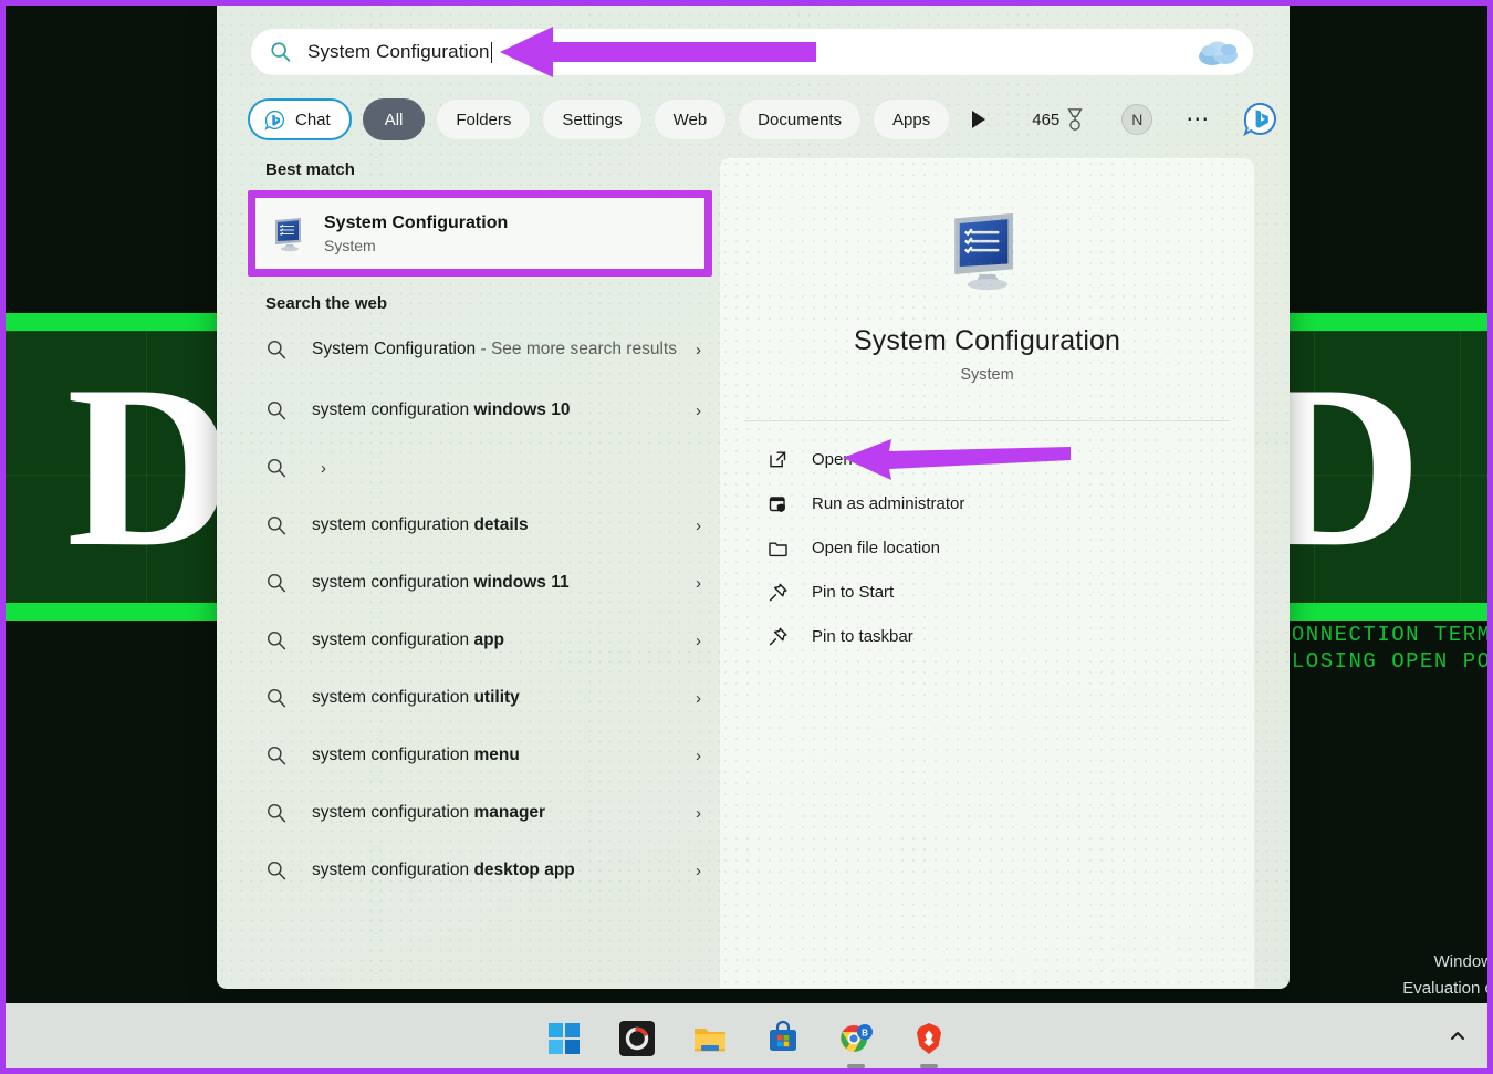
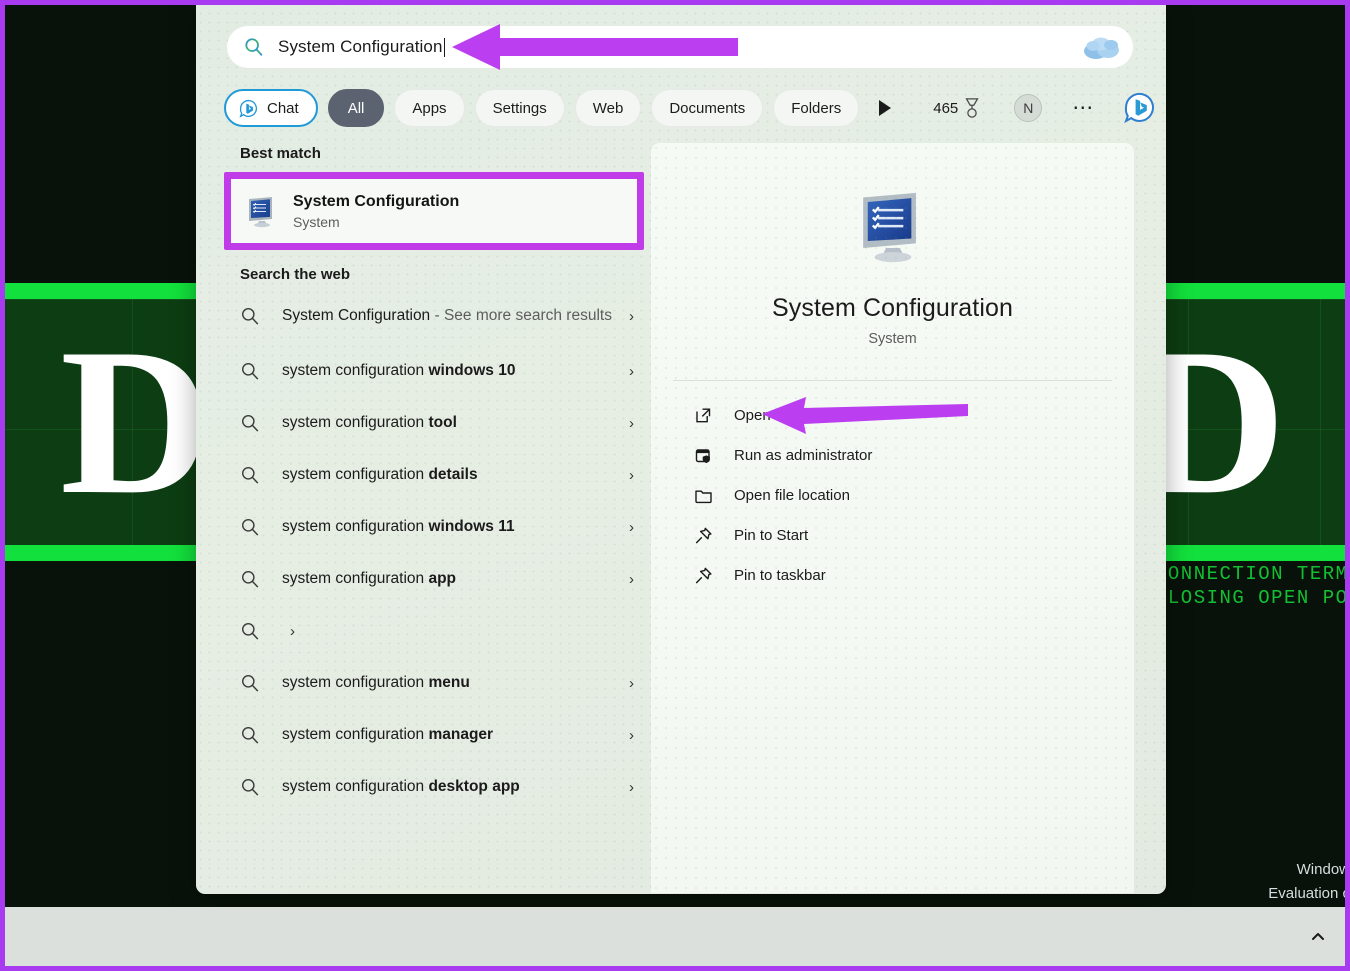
  D
  D
  ONNECTION TERM
  LOSING OPEN PO
  Window
  Evaluation c
  System Configuration
  Chat
  All
- Folders
+ Apps
  Settings
  Web
  Documents
- Apps
+ Folders
  465
  N
  ⋯
  Best match
  System Configuration
  System
  Search the web
  System Configuration - See more search results
  ›
  system configuration windows 10
  ›
+ system configuration tool
  ›
  system configuration details
  ›
  system configuration windows 11
  ›
  system configuration app
  ›
- system configuration utility
  ›
  system configuration menu
  ›
  system configuration manager
  ›
  system configuration desktop app
  ›
  Ope
  Run as administrator
  Open file location
  Pin to Start
  Pin to taskbar
- B
